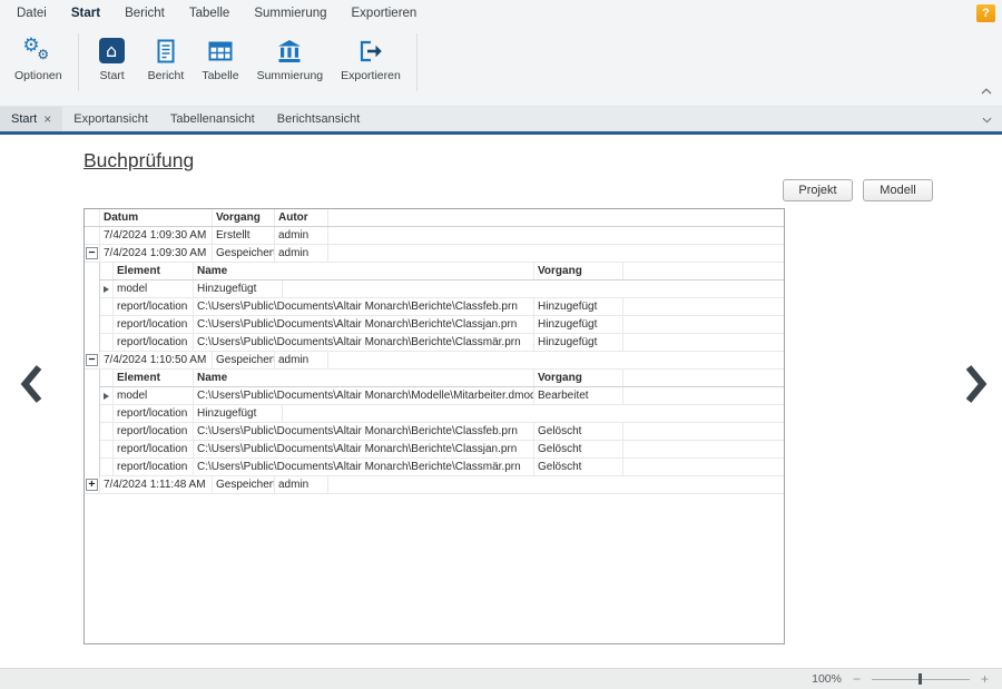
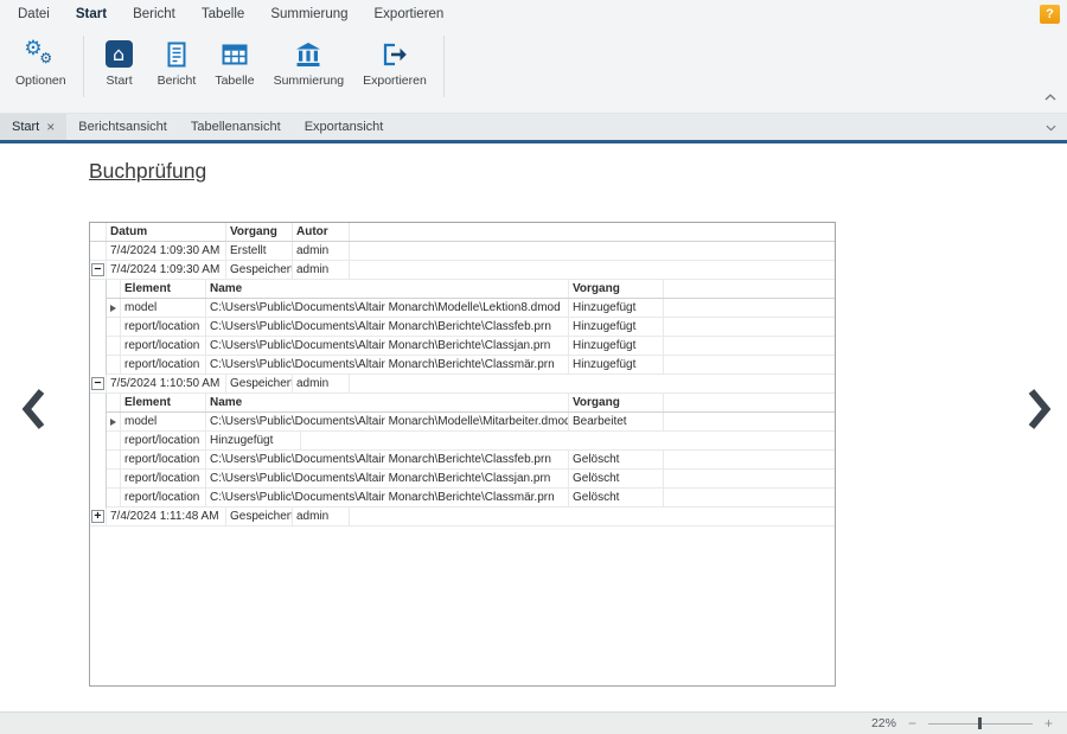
  Datei
  Start
  Bericht
  Tabelle
  Summierung
  Exportieren
  ?
  ⚙
  ⚙
  Optionen
  ⌂
  Start
  Bericht
  Tabelle
  Summierung
  Exportieren
  Start
  ×
- Exportansicht
+ Berichtsansicht
  Tabellenansicht
- Berichtsansicht
+ Exportansicht
  Buchprüfung
- Projekt
- Modell
  Datum
  Vorgang
  Autor
  7/4/2024 1:09:30 AM
  Erstellt
  admin
  −
  7/4/2024 1:09:30 AM
  Gespeichert
  admin
  Element
  Name
  Vorgang
  model
+ C:\Users\Public\Documents\Altair Monarch\Modelle\Lektion8.dmod
  Hinzugefügt
  report/location
  C:\Users\Public\Documents\Altair Monarch\Berichte\Classfeb.prn
  Hinzugefügt
  report/location
  C:\Users\Public\Documents\Altair Monarch\Berichte\Classjan.prn
  Hinzugefügt
  report/location
  C:\Users\Public\Documents\Altair Monarch\Berichte\Classmär.prn
  Hinzugefügt
  −
- 7/4/2024 1:10:50 AM
+ 7/5/2024 1:10:50 AM
  Gespeichert
  admin
  Element
  Name
  Vorgang
  model
  C:\Users\Public\Documents\Altair Monarch\Modelle\Mitarbeiter.dmod
  Bearbeitet
  report/location
  Hinzugefügt
  report/location
  C:\Users\Public\Documents\Altair Monarch\Berichte\Classfeb.prn
  Gelöscht
  report/location
  C:\Users\Public\Documents\Altair Monarch\Berichte\Classjan.prn
  Gelöscht
  report/location
  C:\Users\Public\Documents\Altair Monarch\Berichte\Classmär.prn
  Gelöscht
  +
  7/4/2024 1:11:48 AM
  Gespeichert
  admin
- 100%
+ 22%
  −
  +
